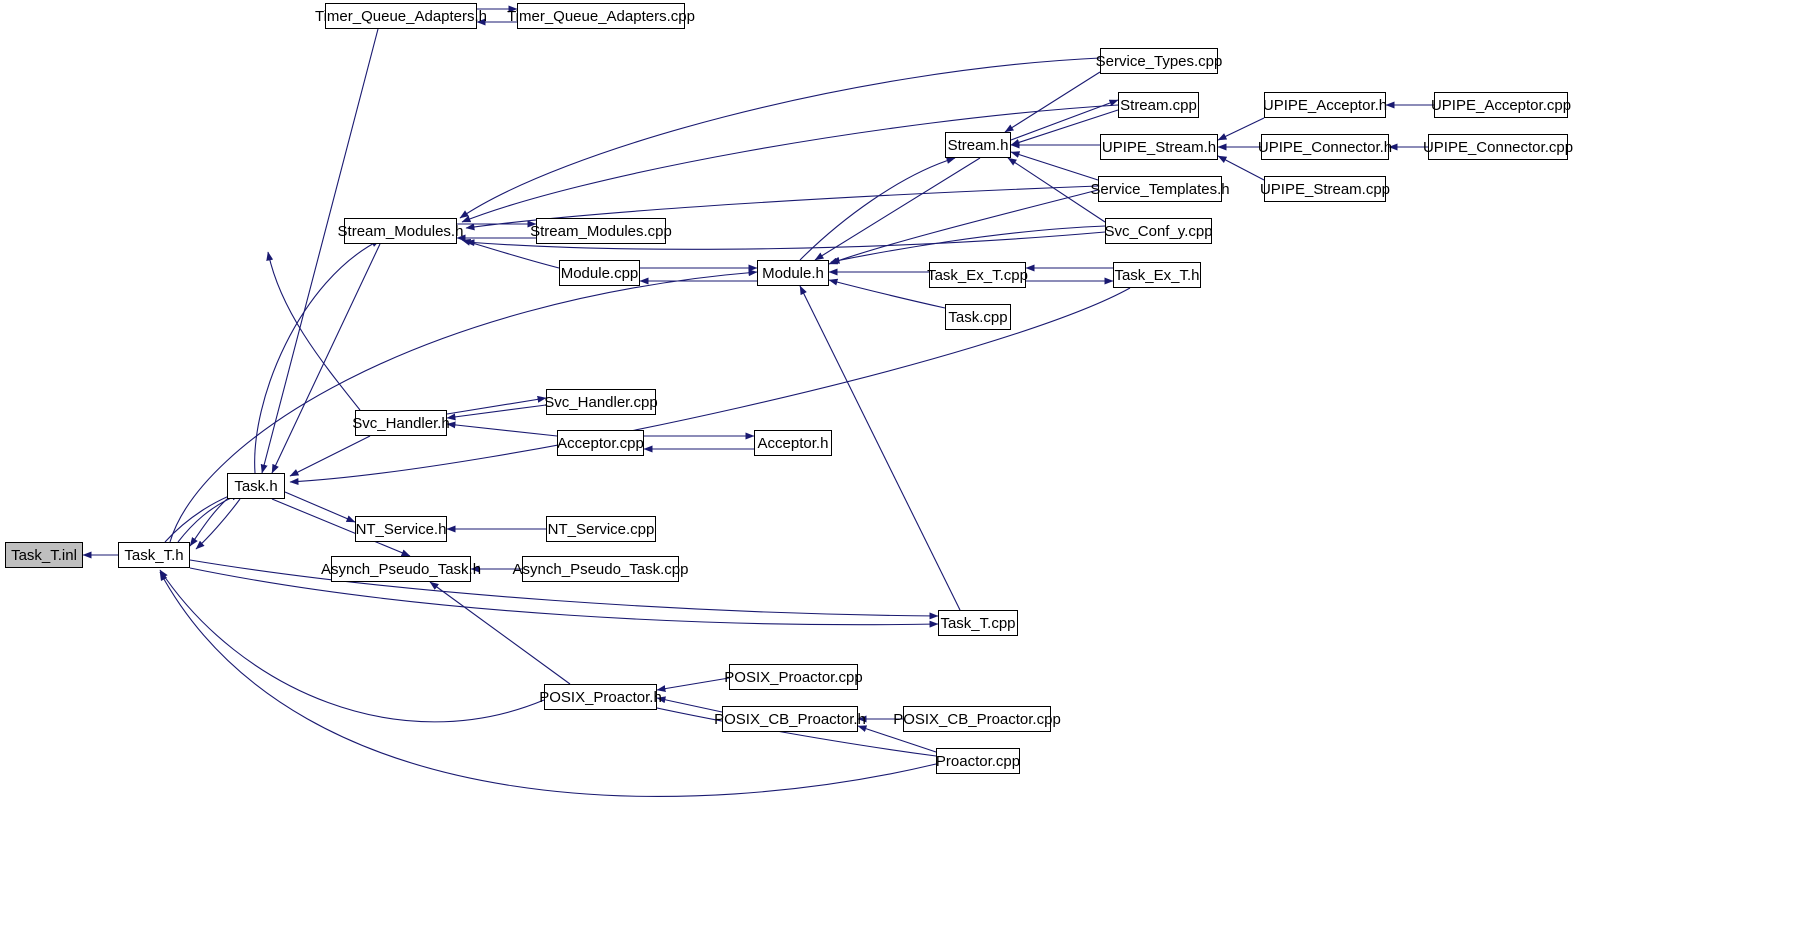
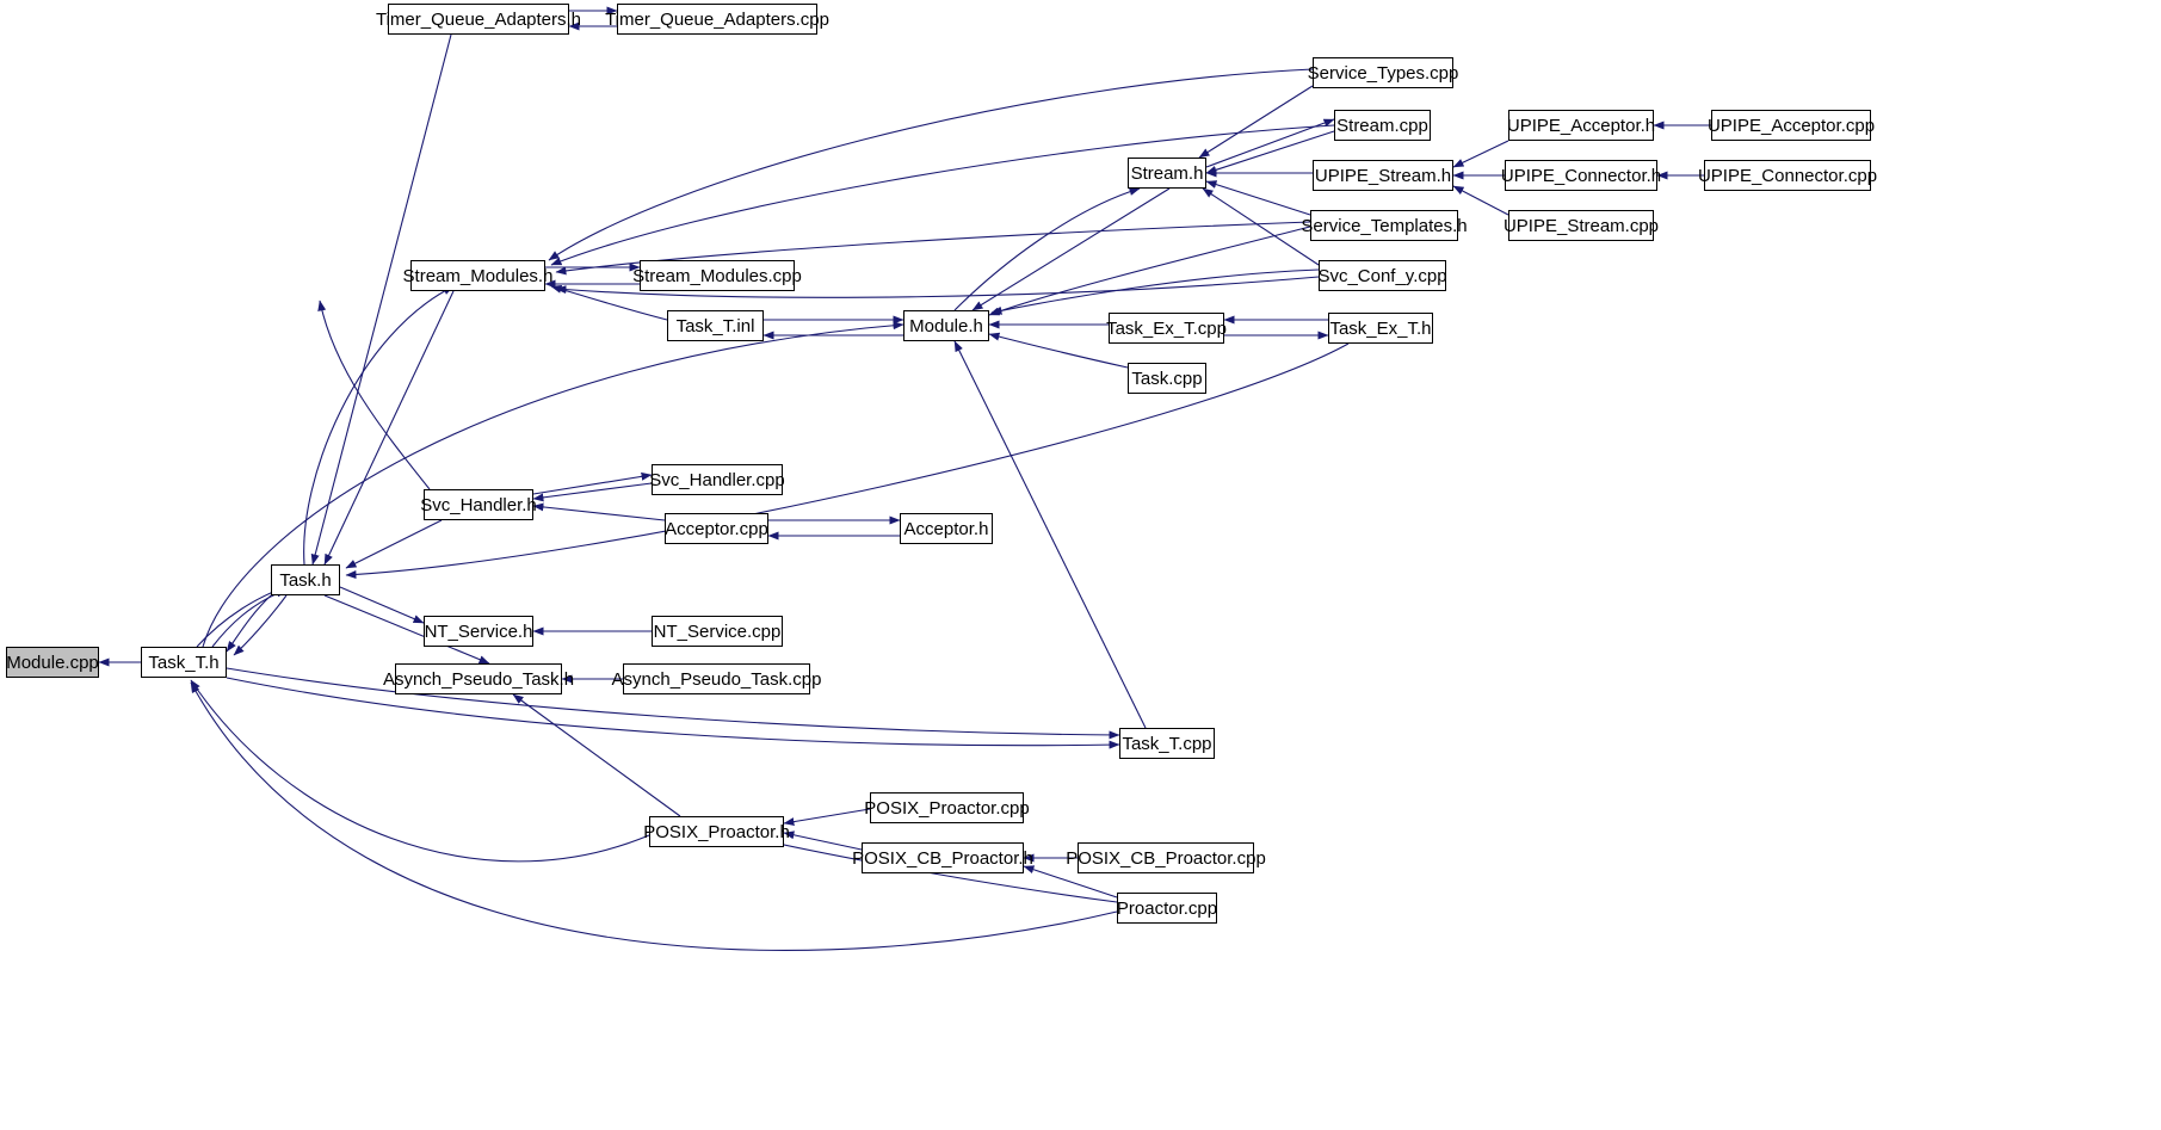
- Task_T.inl
+ Module.cpp
  Task_T.h
  Task.h
  Timer_Queue_Adapters.h
  Timer_Queue_Adapters.cpp
  Stream_Modules.h
  Stream_Modules.cpp
- Module.cpp
+ Task_T.inl
  Module.h
  Service_Types.cpp
  Stream.cpp
  Stream.h
  UPIPE_Stream.h
  UPIPE_Acceptor.h
  UPIPE_Acceptor.cpp
  UPIPE_Connector.h
  UPIPE_Connector.cpp
  UPIPE_Stream.cpp
  Service_Templates.h
  Svc_Conf_y.cpp
  Task_Ex_T.cpp
  Task_Ex_T.h
  Task.cpp
  Svc_Handler.cpp
  Svc_Handler.h
  Acceptor.cpp
  Acceptor.h
  NT_Service.h
  NT_Service.cpp
  Asynch_Pseudo_Task.h
  Asynch_Pseudo_Task.cpp
  Task_T.cpp
  POSIX_Proactor.h
  POSIX_Proactor.cpp
  POSIX_CB_Proactor.h
  POSIX_CB_Proactor.cpp
  Proactor.cpp
